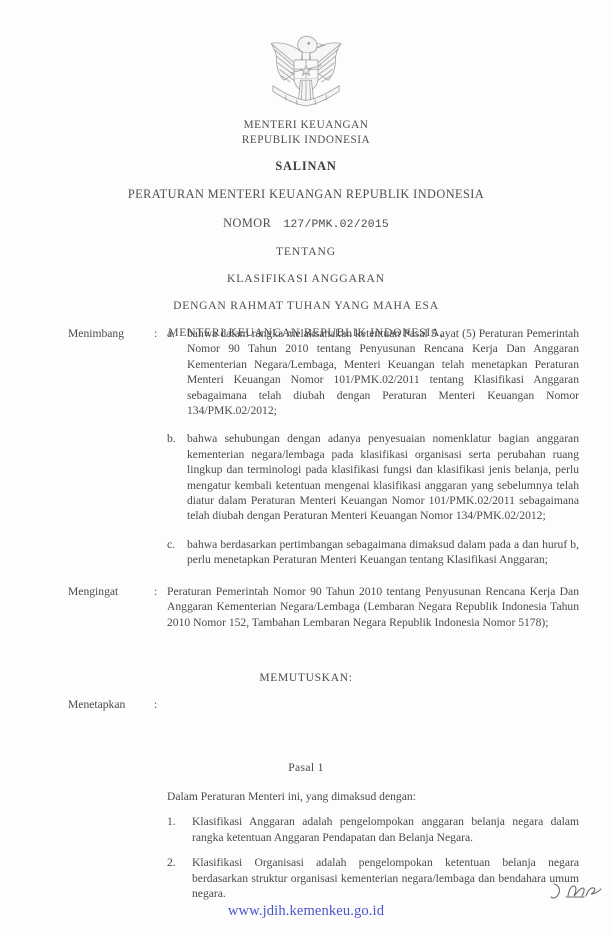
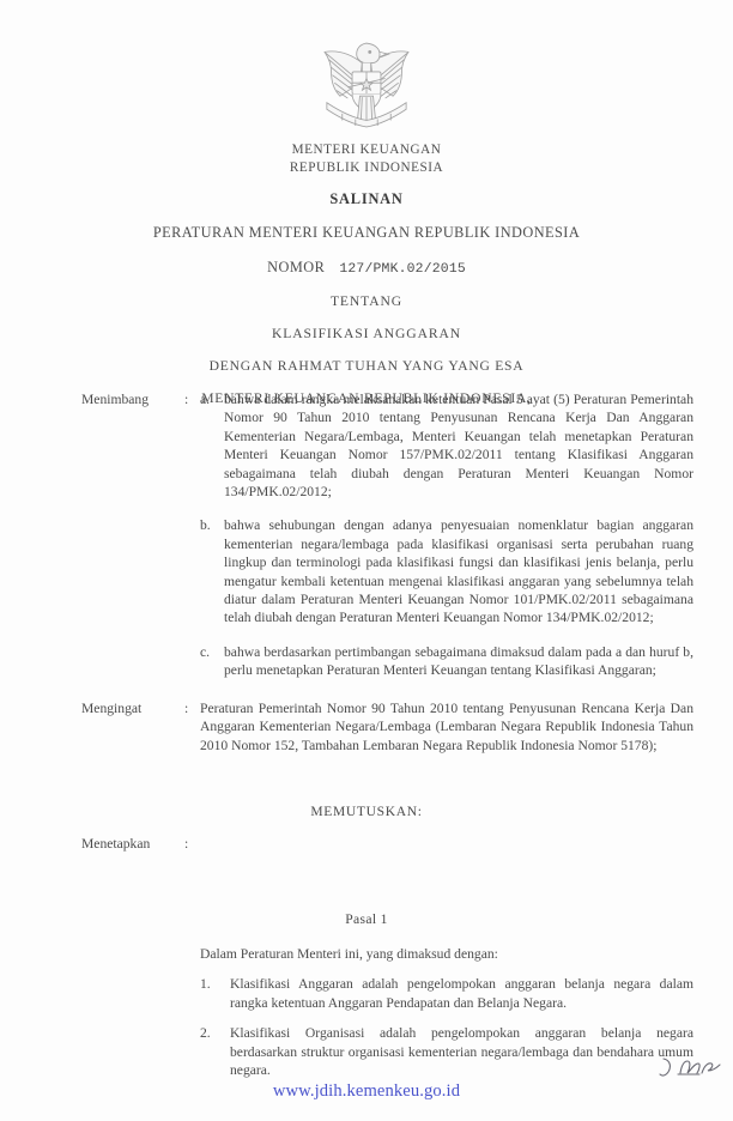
  MENTERI KEUANGAN
  REPUBLIK INDONESIA
  SALINAN
  PERATURAN MENTERI KEUANGAN REPUBLIK INDONESIA
  NOMOR 127/PMK.02/2015
  TENTANG
  KLASIFIKASI ANGGARAN
- DENGAN RAHMAT TUHAN YANG MAHA ESA
+ DENGAN RAHMAT TUHAN YANG YANG ESA
  MENTERI KEUANGAN REPUBLIK INDONESIA,
  Menimbang
  :
  a.
- bahwa dalam rangka melaksanakan ketentuan Pasal 5 ayat (5) Peraturan Pemerintah Nomor 90 Tahun 2010 tentang Penyusunan Rencana Kerja Dan Anggaran Kementerian Negara/Lembaga, Menteri Keuangan telah menetapkan Peraturan Menteri Keuangan Nomor 101/PMK.02/2011 tentang Klasifikasi Anggaran sebagaimana telah diubah dengan Peraturan Menteri Keuangan Nomor 134/PMK.02/2012;
+ bahwa dalam rangka melaksanakan ketentuan Pasal 5 ayat (5) Peraturan Pemerintah Nomor 90 Tahun 2010 tentang Penyusunan Rencana Kerja Dan Anggaran Kementerian Negara/Lembaga, Menteri Keuangan telah menetapkan Peraturan Menteri Keuangan Nomor 157/PMK.02/2011 tentang Klasifikasi Anggaran sebagaimana telah diubah dengan Peraturan Menteri Keuangan Nomor 134/PMK.02/2012;
  b.
  bahwa sehubungan dengan adanya penyesuaian nomenklatur bagian anggaran kementerian negara/lembaga pada klasifikasi organisasi serta perubahan ruang lingkup dan terminologi pada klasifikasi fungsi dan klasifikasi jenis belanja, perlu mengatur kembali ketentuan mengenai klasifikasi anggaran yang sebelumnya telah diatur dalam Peraturan Menteri Keuangan Nomor 101/PMK.02/2011 sebagaimana telah diubah dengan Peraturan Menteri Keuangan Nomor 134/PMK.02/2012;
  c.
  bahwa berdasarkan pertimbangan sebagaimana dimaksud dalam pada a dan huruf b, perlu menetapkan Peraturan Menteri Keuangan tentang Klasifikasi Anggaran;
  Mengingat
  :
  Peraturan Pemerintah Nomor 90 Tahun 2010 tentang Penyusunan Rencana Kerja Dan Anggaran Kementerian Negara/Lembaga (Lembaran Negara Republik Indonesia Tahun 2010 Nomor 152, Tambahan Lembaran Negara Republik Indonesia Nomor 5178);
  MEMUTUSKAN:
  Menetapkan
  :
  Pasal 1
  Dalam Peraturan Menteri ini, yang dimaksud dengan:
  1.
  Klasifikasi Anggaran adalah pengelompokan anggaran belanja negara dalam rangka ketentuan Anggaran Pendapatan dan Belanja Negara.
  2.
- Klasifikasi Organisasi adalah pengelompokan ketentuan belanja negara berdasarkan struktur organisasi kementerian negara/lembaga dan bendahara umum negara.
+ Klasifikasi Organisasi adalah pengelompokan anggaran belanja negara berdasarkan struktur organisasi kementerian negara/lembaga dan bendahara umum negara.
  www.jdih.kemenkeu.go.id
